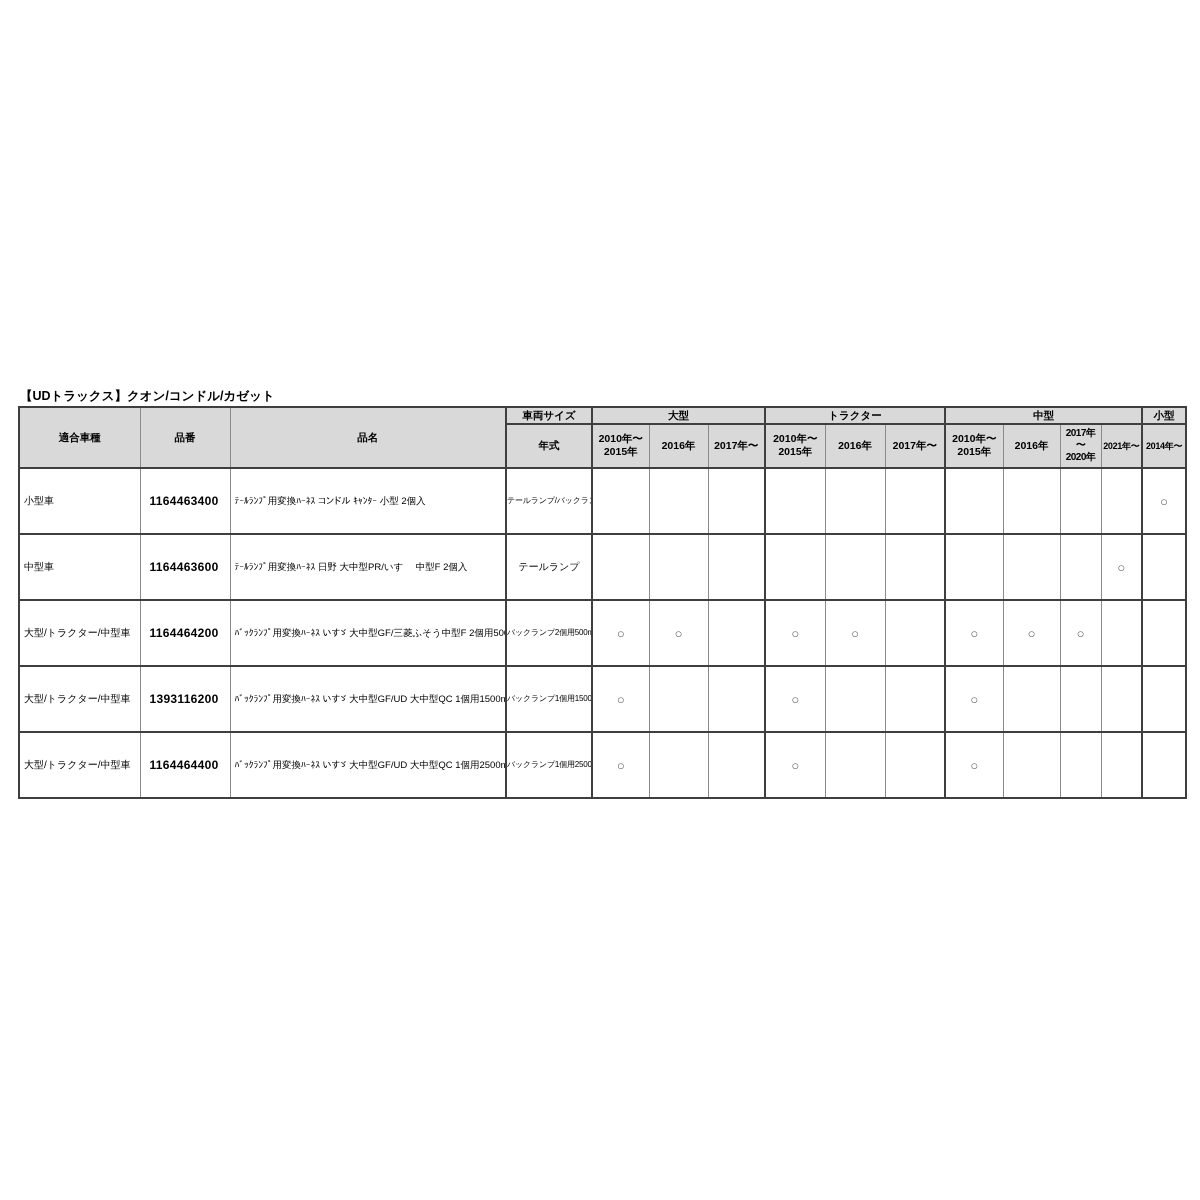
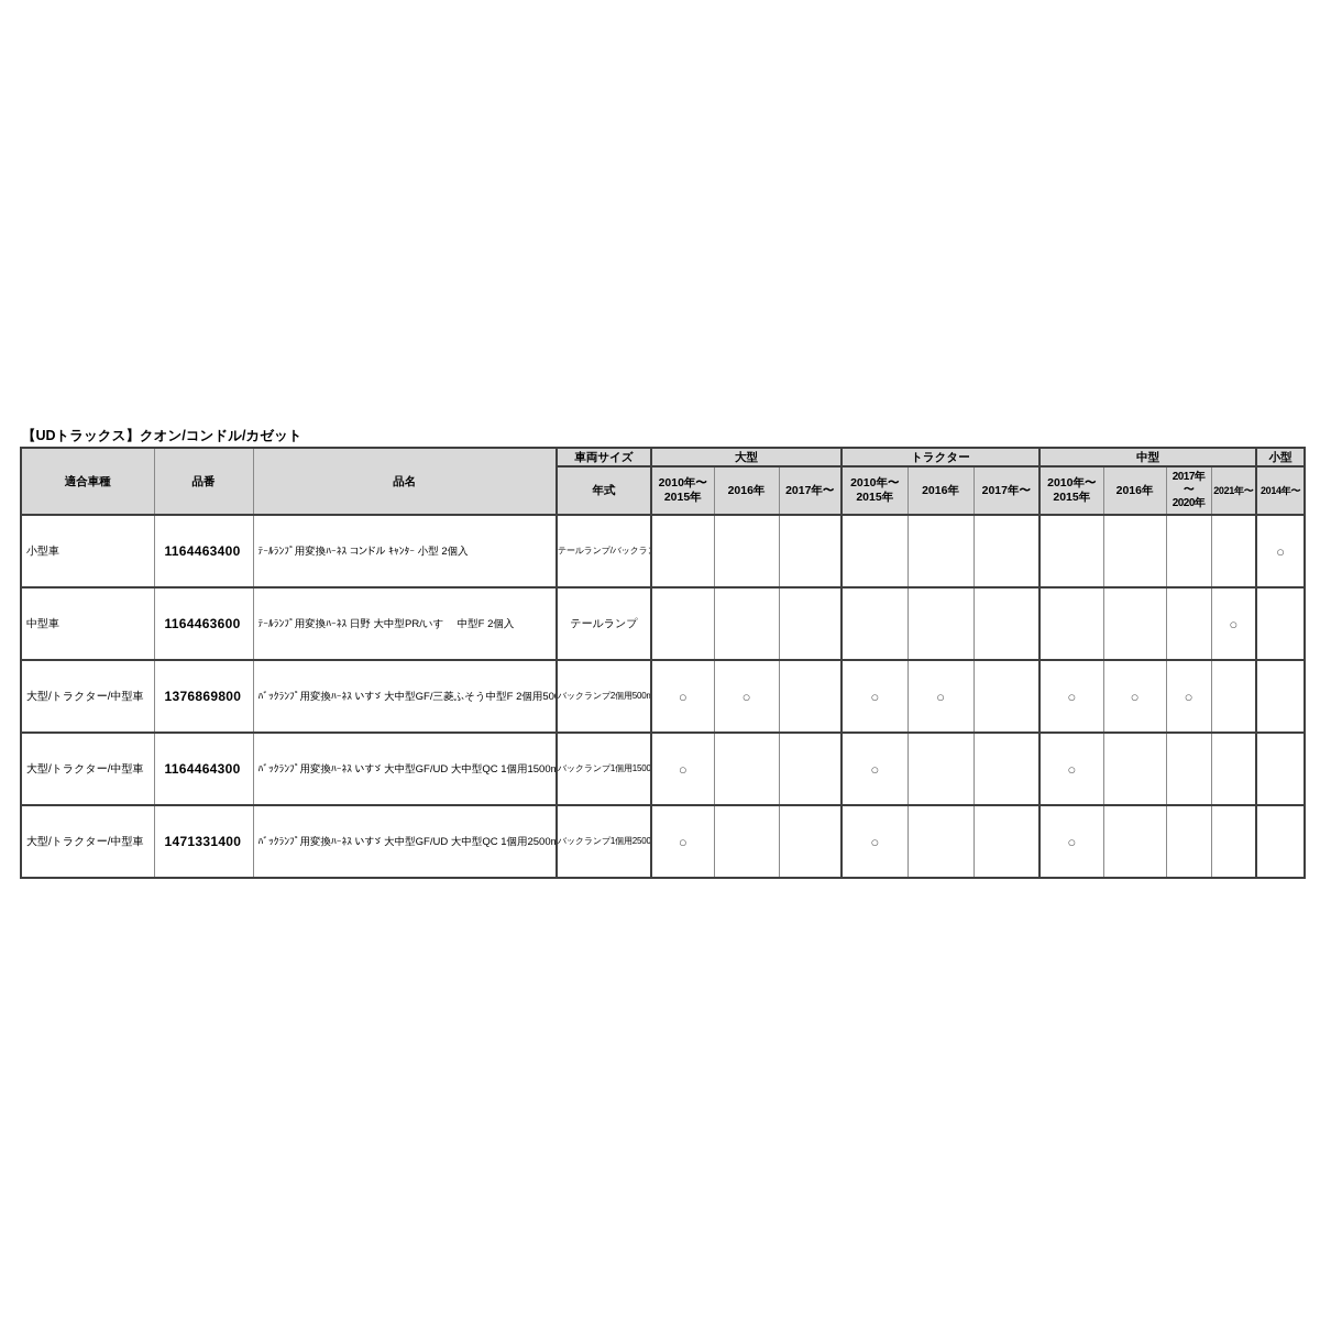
  【UDトラックス】クオン/コンドル/カゼット
  適合車種	品番	品名	車両サイズ	大型	トラクター	中型	小型
  年式	2010年〜 2015年	2016年	2017年〜	2010年〜 2015年	2016年	2017年〜	2010年〜 2015年	2016年	2017年 〜 2020年	2021年〜	2014年〜
  小型車	1164463400	ﾃｰﾙﾗﾝﾌﾟ用変換ﾊｰﾈｽ コンドル ｷｬﾝﾀｰ 小型 2個入	テールランプ/バックラ											○
  中型車	1164463600	ﾃｰﾙﾗﾝﾌﾟ用変換ﾊｰﾈｽ 日野 大中型PR/いすゞ 中型F 2個入	テールランプ										○
- 大型/トラクター/中型車	1164464200	ﾊﾞｯｸﾗﾝﾌﾟ用変換ﾊｰﾈｽ いすゞ 大中型GF/三菱ふそう中型F 2個用50	バックランプ2個用500m	○	○		○	○		○	○	○
+ 大型/トラクター/中型車	1376869800	ﾊﾞｯｸﾗﾝﾌﾟ用変換ﾊｰﾈｽ いすゞ 大中型GF/三菱ふそう中型F 2個用50	バックランプ2個用500m	○	○		○	○		○	○	○
- 大型/トラクター/中型車	1393116200	ﾊﾞｯｸﾗﾝﾌﾟ用変換ﾊｰﾈｽ いすゞ 大中型GF/UD 大中型QC 1個用1500m	バックランプ1個用1500	○			○			○
+ 大型/トラクター/中型車	1164464300	ﾊﾞｯｸﾗﾝﾌﾟ用変換ﾊｰﾈｽ いすゞ 大中型GF/UD 大中型QC 1個用1500m	バックランプ1個用1500	○			○			○
- 大型/トラクター/中型車	1164464400	ﾊﾞｯｸﾗﾝﾌﾟ用変換ﾊｰﾈｽ いすゞ 大中型GF/UD 大中型QC 1個用2500m	バックランプ1個用2500	○			○			○
+ 大型/トラクター/中型車	1471331400	ﾊﾞｯｸﾗﾝﾌﾟ用変換ﾊｰﾈｽ いすゞ 大中型GF/UD 大中型QC 1個用2500m	バックランプ1個用2500	○			○			○
